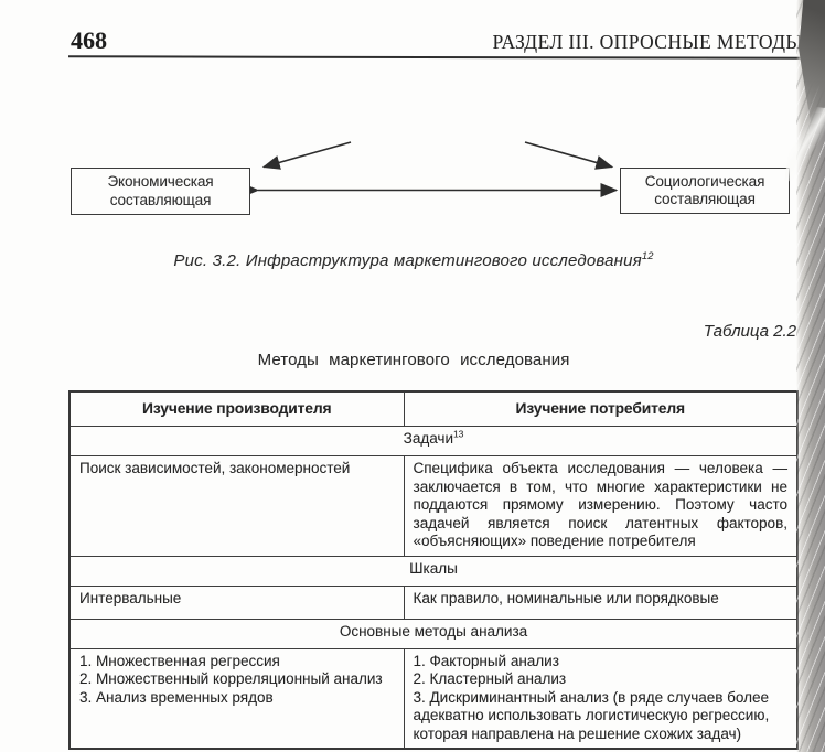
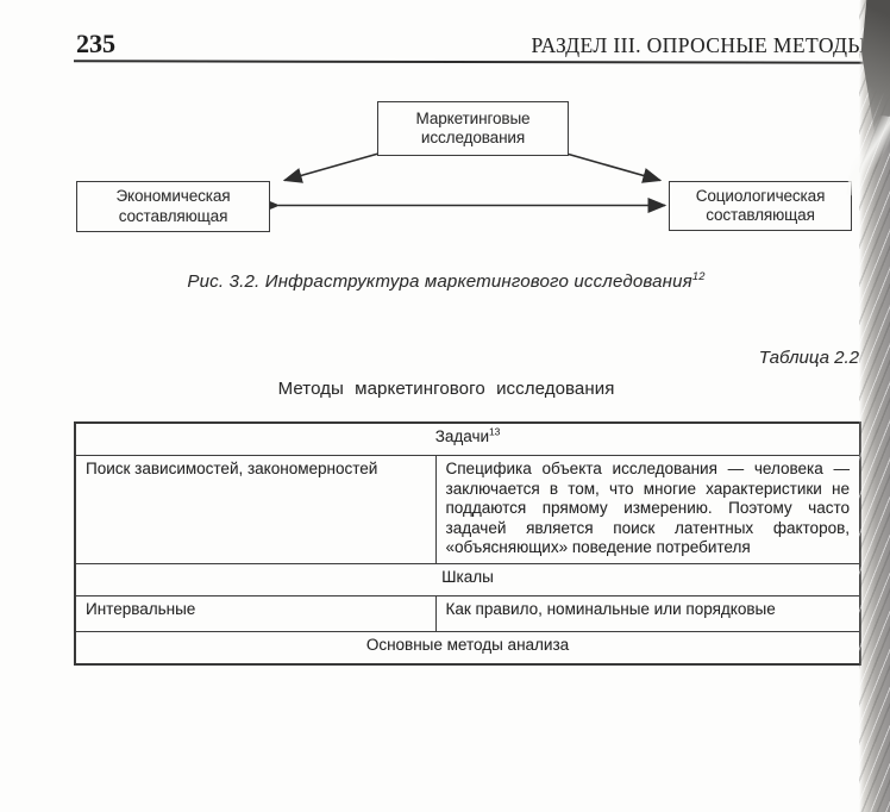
- 468
+ 235
  РАЗДЕЛ III. ОПРОСНЫЕ МЕТОДЫ
+ Маркетинговые исследования
  Экономическая составляющая
  Социологическая составляющая
  Рис. 3.2. Инфраструктура маркетингового исследования12
  Таблица 2.2
  Методы маркетингового исследования
- Изучение производителя	Изучение потребителя
  Задачи13
  Поиск зависимостей, закономерностей	Специфика объекта исследования — человека — заключается в том, что многие характеристики не поддаются прямому измерению. Поэтому часто задачей является поиск латентных факторов, «объясняющих» поведение потребителя
  Шкалы
  Интервальные	Как правило, номинальные или порядковые
  Основные методы анализа
- 1. Множественная регрессия 2. Множественный корреляционный анализ 3. Анализ временных рядов	1. Факторный анализ 2. Кластерный анализ 3. Дискриминантный анализ (в ряде случаев более адекватно использовать логистическую регрессию, которая направлена на решение схожих задач)
